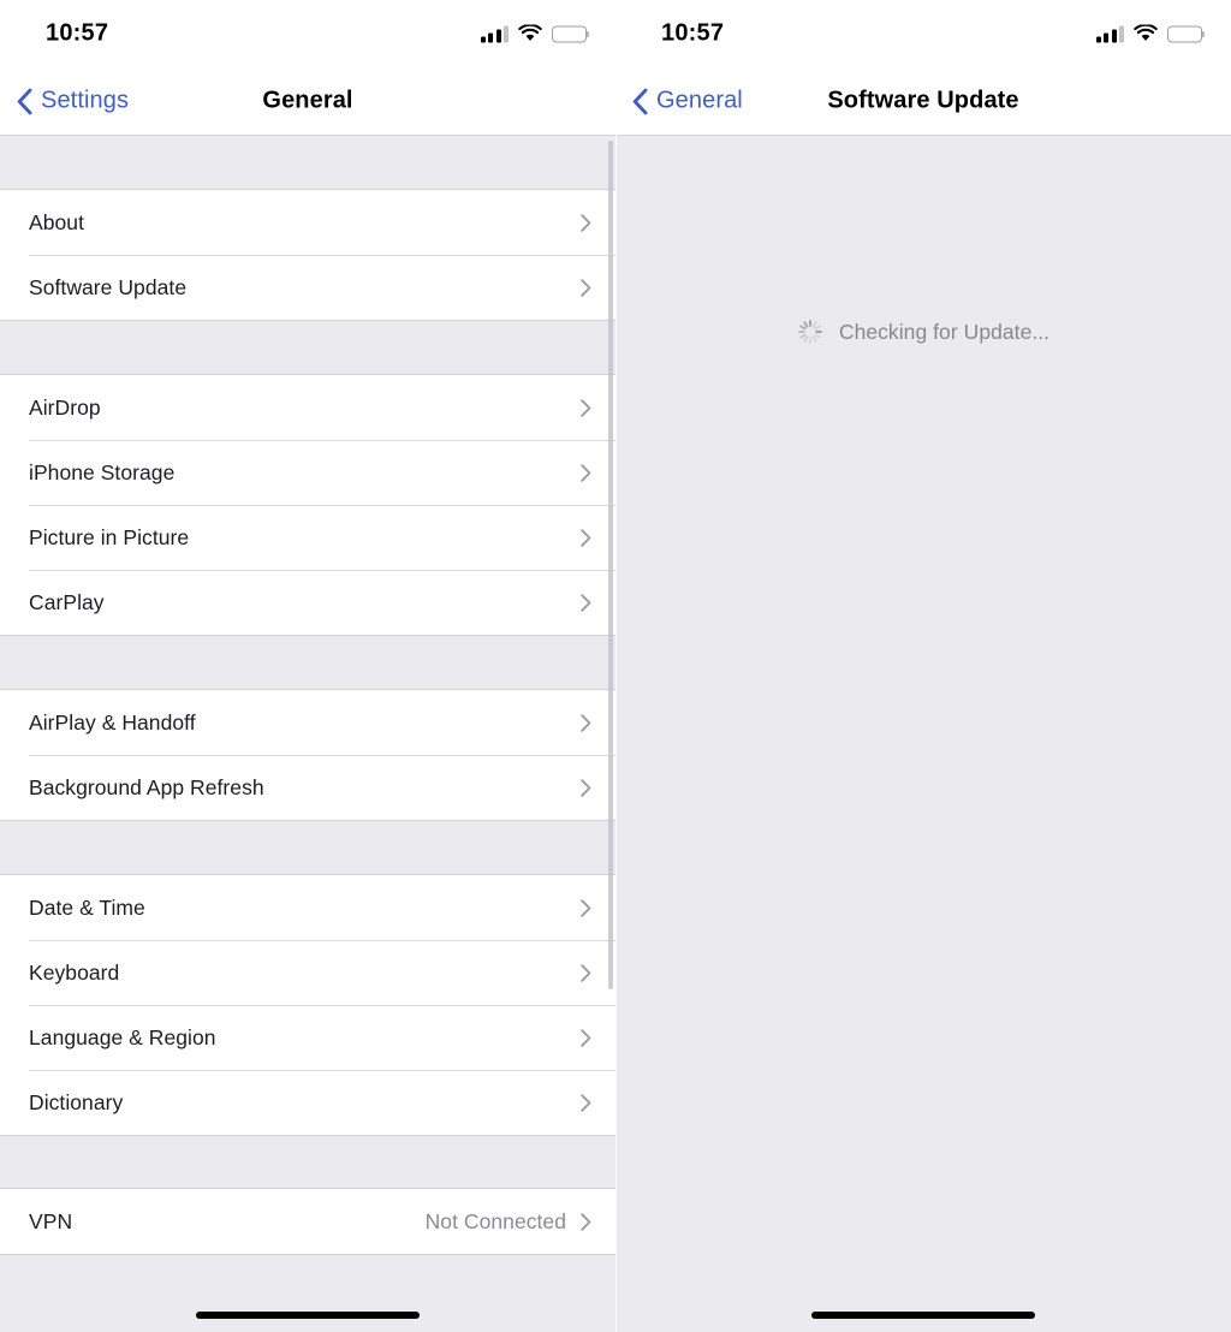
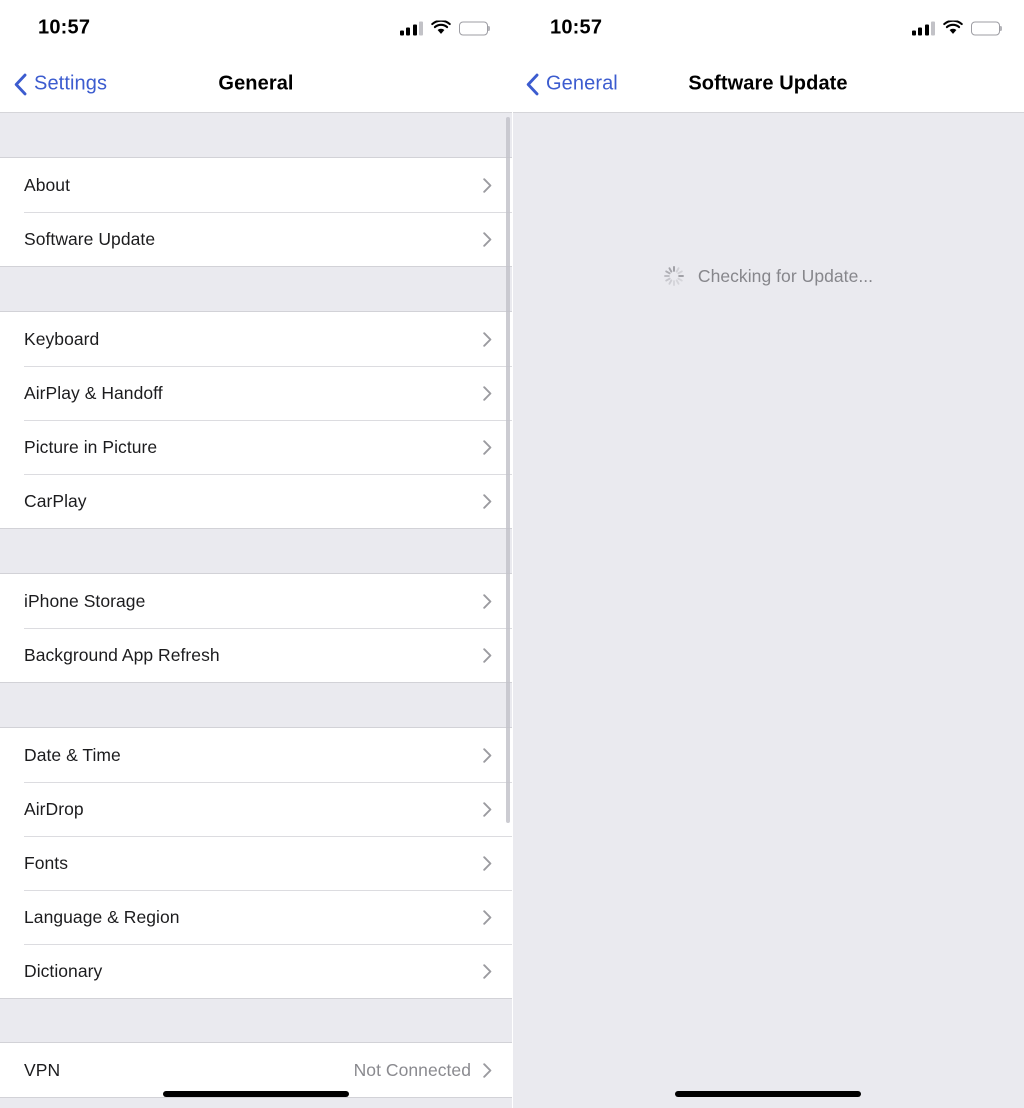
  10:57
  Settings
  General
  About
  Software Update
- AirDrop
+ Keyboard
- iPhone Storage
+ AirPlay & Handoff
  Picture in Picture
  CarPlay
- AirPlay & Handoff
+ iPhone Storage
  Background App Refresh
  Date & Time
- Keyboard
+ AirDrop
+ Fonts
  Language & Region
  Dictionary
  VPN
  Not Connected
  10:57
  General
  Software Update
  Checking for Update...
